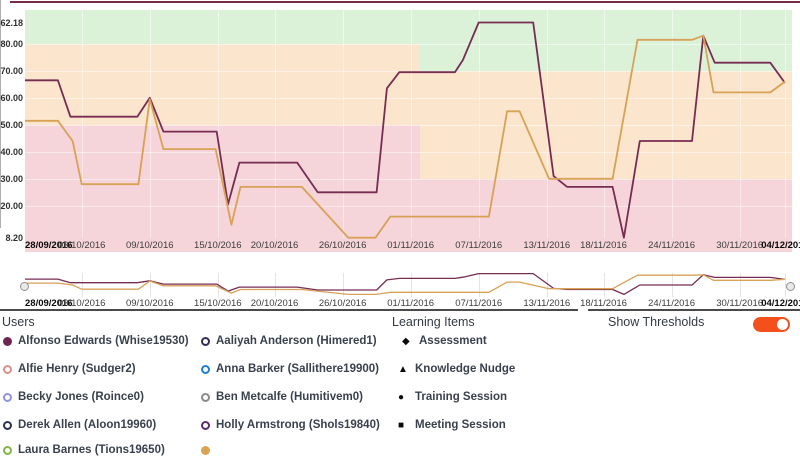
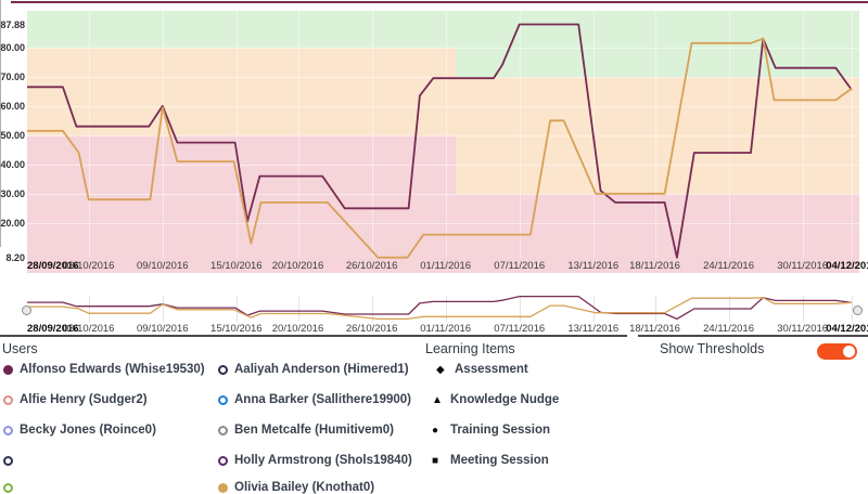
- 62.18
+ 87.88
  80.00
  70.00
  60.00
  50.00
  40.00
  30.00
  20.00
  8.20
  28/09/2016
  03/10/2016
  09/10/2016
  15/10/2016
  20/10/2016
  26/10/2016
  01/11/2016
  07/11/2016
  13/11/2016
  18/11/2016
  24/11/2016
  30/11/2016
  04/12/20
  28/09/2016
  03/10/2016
  09/10/2016
  15/10/2016
  20/10/2016
  26/10/2016
  01/11/2016
  07/11/2016
  13/11/2016
  18/11/2016
  24/11/2016
  30/11/2016
  04/12/20
  Users
  Learning Items
  Show Thresholds
  Alfonso Edwards (Whise19530)
  Alfie Henry (Sudger2)
  Becky Jones (Roince0)
- Derek Allen (Aloon19960)
- Laura Barnes (Tions19650)
  Aaliyah Anderson (Himered1)
  Anna Barker (Sallithere19900)
  Ben Metcalfe (Humitivem0)
  Holly Armstrong (Shols19840)
+ Olivia Bailey (Knothat0)
  ◆
  Assessment
  ▲
  Knowledge Nudge
  ●
  Training Session
  ■
  Meeting Session
